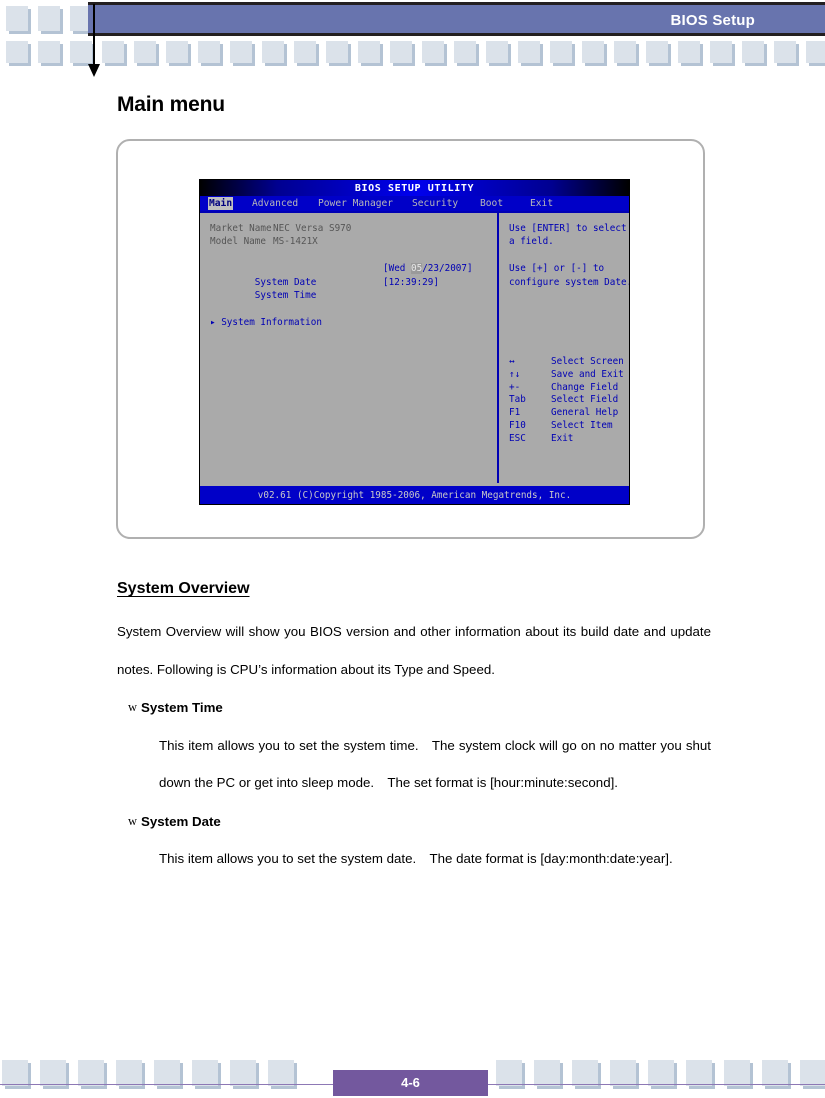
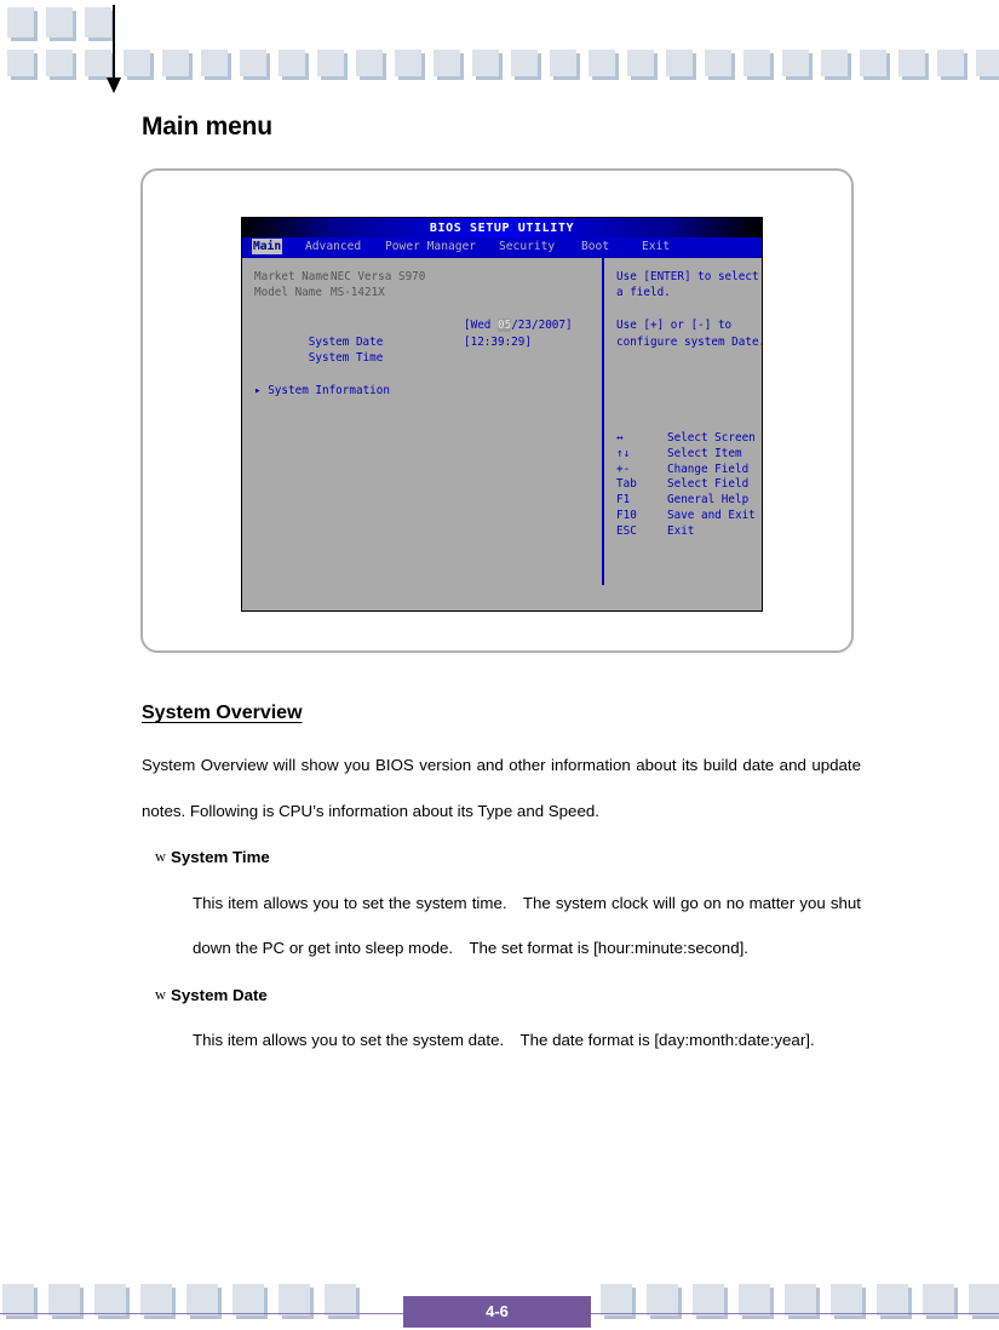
- BIOS Setup
  Main menu
  BIOS SETUP UTILITY
  Main
  Advanced
  Power Manager
  Security
  Boot
  Exit
  Market Name
  NEC Versa S970
  Model Name
  MS-1421X
  System Date
  [Wed 05/23/2007]
  System Time
  [12:39:29]
  ▸ System Information
  Use [ENTER] to select
  a field.
  Use [+] or [-] to
  configure system Date
  ↔
  Select Screen
  ↑↓
- Save and Exit
+ Select Item
  +-
  Change Field
  Tab
  Select Field
  F1
  General Help
  F10
- Select Item
+ Save and Exit
  ESC
  Exit
- v02.61 (C)Copyright 1985-2006, American Megatrends, Inc.
  System Overview
  System Overview will show you BIOS version and other information about its build date and update notes. Following is CPU’s information about its Type and Speed.
  w
  System Time
  This item allows you to set the system time. The system clock will go on no matter you shut down the PC or get into sleep mode. The set format is [hour:minute:second].
  w
  System Date
  This item allows you to set the system date. The date format is [day:month:date:year].
  4-6
